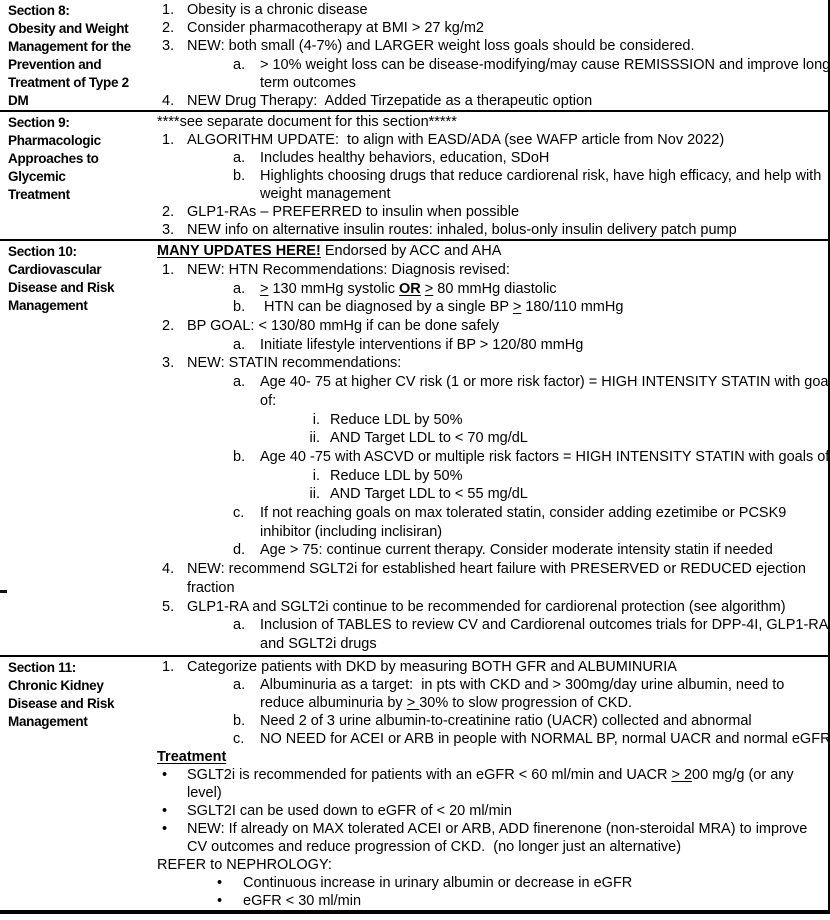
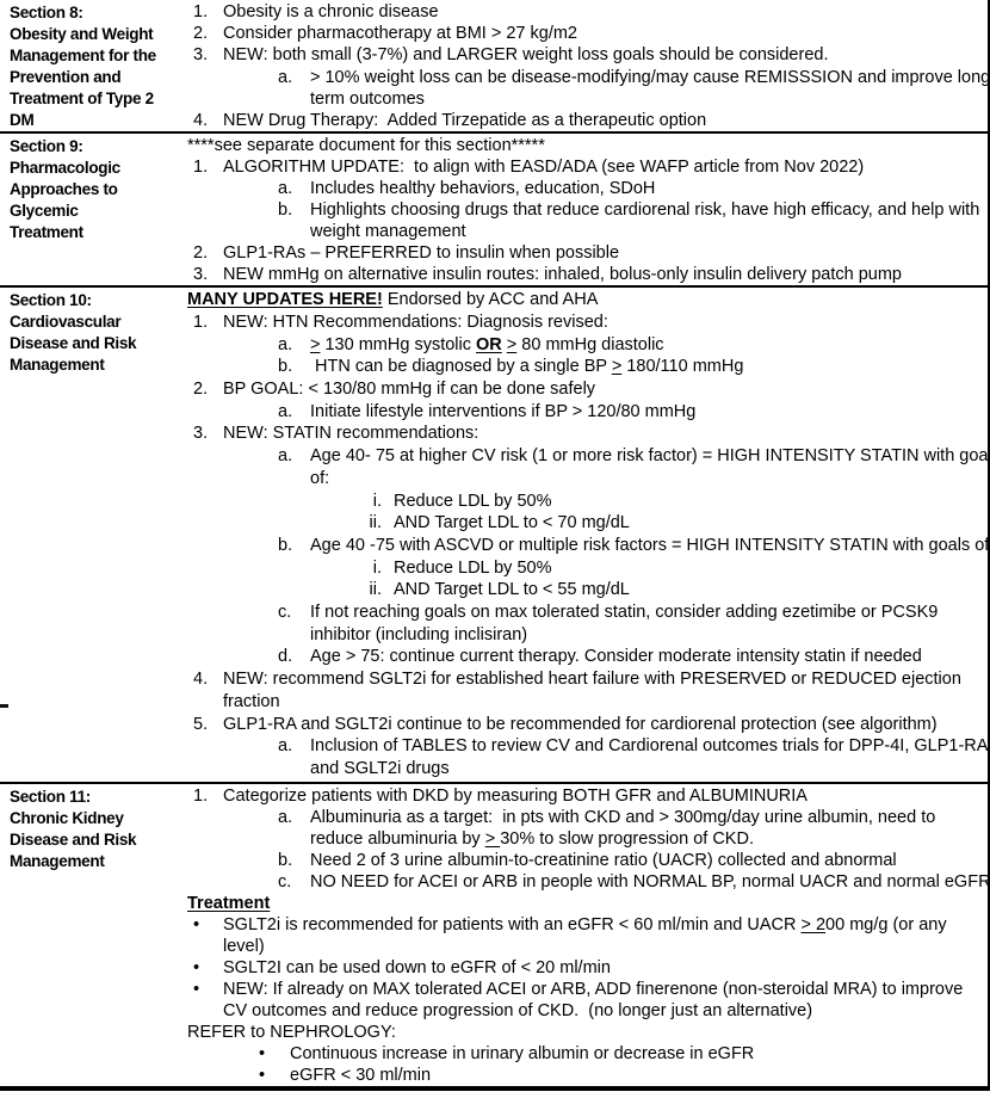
  Section 8:
  Obesity and Weight
  Management for the
  Prevention and
  Treatment of Type 2
  DM
  1. Obesity is a chronic disease
  2. Consider pharmacotherapy at BMI > 27 kg/m2
- 3. NEW: both small (4-7%) and LARGER weight loss goals should be considered.
+ 3. NEW: both small (3-7%) and LARGER weight loss goals should be considered.
  a. > 10% weight loss can be disease-modifying/may cause REMISSSION and improve long
  term outcomes
  4. NEW Drug Therapy: Added Tirzepatide as a therapeutic option
  Section 9:
  Pharmacologic
  Approaches to
  Glycemic
  Treatment
  ****see separate document for this section*****
  1. ALGORITHM UPDATE: to align with EASD/ADA (see WAFP article from Nov 2022)
  a. Includes healthy behaviors, education, SDoH
  b. Highlights choosing drugs that reduce cardiorenal risk, have high efficacy, and help with
  weight management
  2. GLP1-RAs – PREFERRED to insulin when possible
- 3. NEW info on alternative insulin routes: inhaled, bolus-only insulin delivery patch pump
+ 3. NEW mmHg on alternative insulin routes: inhaled, bolus-only insulin delivery patch pump
  Section 10:
  Cardiovascular
  Disease and Risk
  Management
  MANY UPDATES HERE! Endorsed by ACC and AHA
  1. NEW: HTN Recommendations: Diagnosis revised:
  a. > 130 mmHg systolic OR > 80 mmHg diastolic
  b. HTN can be diagnosed by a single BP > 180/110 mmHg
  2. BP GOAL: < 130/80 mmHg if can be done safely
  a. Initiate lifestyle interventions if BP > 120/80 mmHg
  3. NEW: STATIN recommendations:
  a. Age 40- 75 at higher CV risk (1 or more risk factor) = HIGH INTENSITY STATIN with goa
  of:
  i. Reduce LDL by 50%
  ii. AND Target LDL to < 70 mg/dL
  b. Age 40 -75 with ASCVD or multiple risk factors = HIGH INTENSITY STATIN with goals of
  i. Reduce LDL by 50%
  ii. AND Target LDL to < 55 mg/dL
  c. If not reaching goals on max tolerated statin, consider adding ezetimibe or PCSK9
  inhibitor (including inclisiran)
  d. Age > 75: continue current therapy. Consider moderate intensity statin if needed
  4. NEW: recommend SGLT2i for established heart failure with PRESERVED or REDUCED ejection
  fraction
  5. GLP1-RA and SGLT2i continue to be recommended for cardiorenal protection (see algorithm)
  a. Inclusion of TABLES to review CV and Cardiorenal outcomes trials for DPP-4I, GLP1-RA
  and SGLT2i drugs
  Section 11:
  Chronic Kidney
  Disease and Risk
  Management
  1. Categorize patients with DKD by measuring BOTH GFR and ALBUMINURIA
  a. Albuminuria as a target: in pts with CKD and > 300mg/day urine albumin, need to
  reduce albuminuria by > 30% to slow progression of CKD.
  b. Need 2 of 3 urine albumin-to-creatinine ratio (UACR) collected and abnormal
  c. NO NEED for ACEI or ARB in people with NORMAL BP, normal UACR and normal eGFR
  Treatment
  • SGLT2i is recommended for patients with an eGFR < 60 ml/min and UACR > 200 mg/g (or any
  level)
  • SGLT2I can be used down to eGFR of < 20 ml/min
  • NEW: If already on MAX tolerated ACEI or ARB, ADD finerenone (non-steroidal MRA) to improve
  CV outcomes and reduce progression of CKD. (no longer just an alternative)
  REFER to NEPHROLOGY:
  • Continuous increase in urinary albumin or decrease in eGFR
  • eGFR < 30 ml/min
